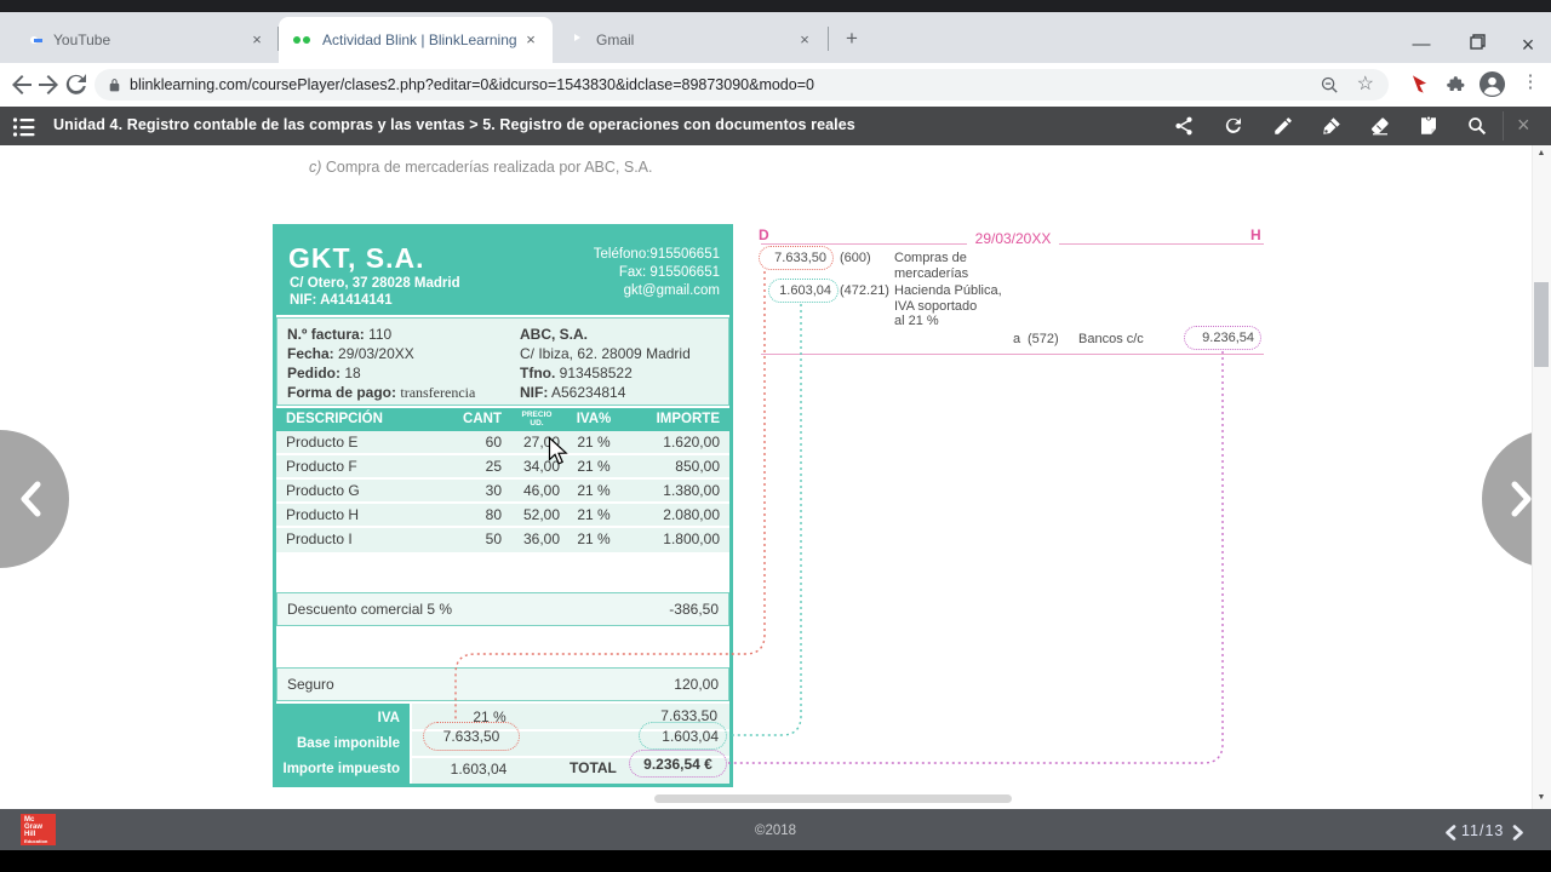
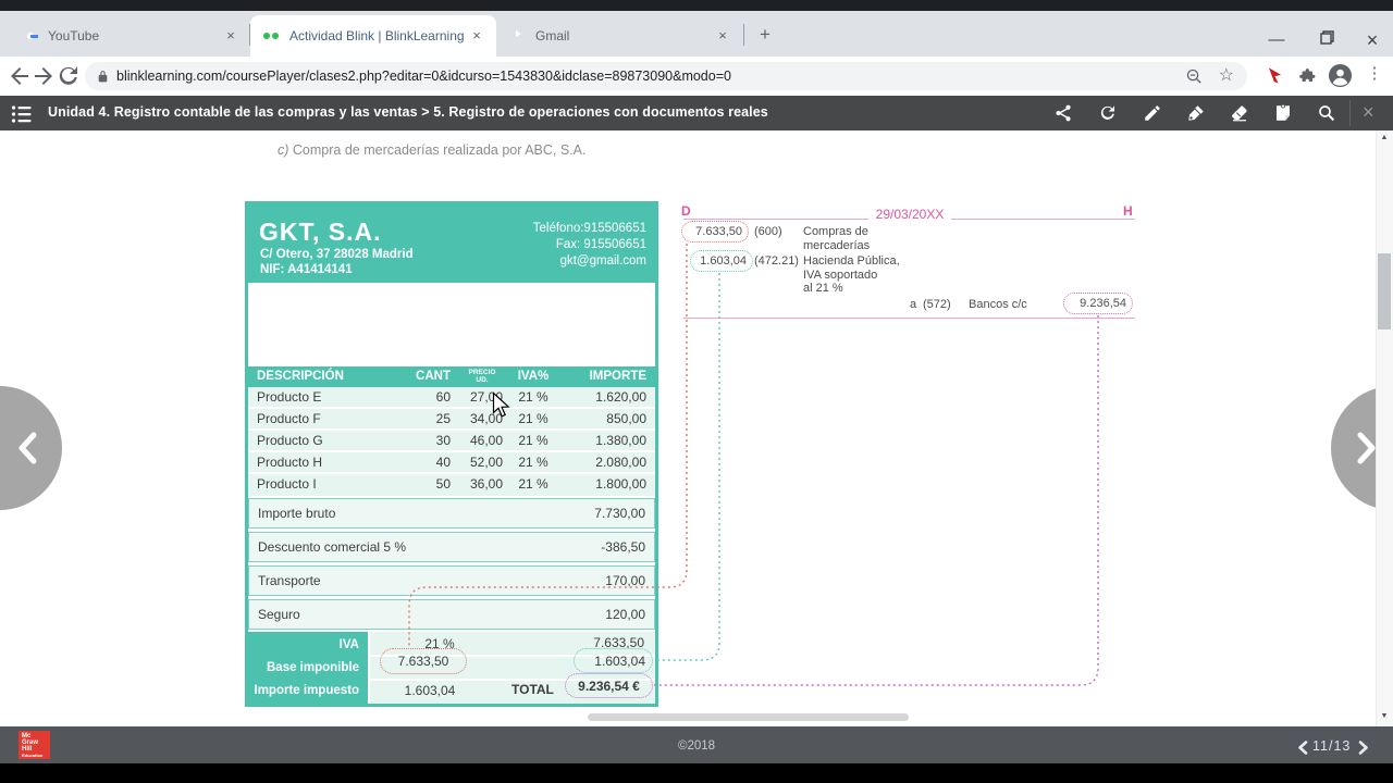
  YouTube
  ×
  Actividad Blink | BlinkLearning
  ×
  Gmail
  ×
  +
  —
  ×
  blinklearning.com/coursePlayer/clases2.php?editar=0&idcurso=1543830&idclase=89873090&modo=0
  ☆
  ⋮
  Unidad 4. Registro contable de las compras y las ventas > 5. Registro de operaciones con documentos reales
  ×
  c) Compra de mercaderías realizada por ABC, S.A.
  GKT, S.A.
  C/ Otero, 37 28028 Madrid
  NIF: A41414141
  Teléfono:915506651
  Fax: 915506651
  gkt@gmail.com
- N.º factura: 110
- Fecha: 29/03/20XX
- Pedido: 18
- Forma de pago: transferencia
- ABC, S.A.
- C/ Ibiza, 62. 28009 Madrid
- Tfno. 913458522
- NIF: A56234814
  DESCRIPCIÓN
  CANT
  IVA%
  IMPORTE
  Producto E
  60
  27,00
  21 %
  1.620,00
  Producto F
  25
  34,00
  21 %
  850,00
  Producto G
  30
  46,00
  21 %
  1.380,00
  Producto H
- 80
+ 40
  52,00
  21 %
  2.080,00
  Producto I
  50
  36,00
  21 %
  1.800,00
+ Importe bruto
+ 7.730,00
  Descuento comercial 5 %
  -386,50
+ Transporte
+ 170,00
  Seguro
  120,00
  IVA
  Base imponible
  Importe impuesto
  21 %
  7.633,50
  TOTAL
  1.603,04
  7.633,50
  1.603,04
  9.236,54 €
  D
  H
  29/03/20XX
  7.633,50
  (600)
  Compras de
  mercaderías
  1.603,04
  (472.21)
  Hacienda Pública,
  IVA soportado
  al 21 %
  a
  (572)
  Bancos c/c
  9.236,54
  ©2018
  11/13
